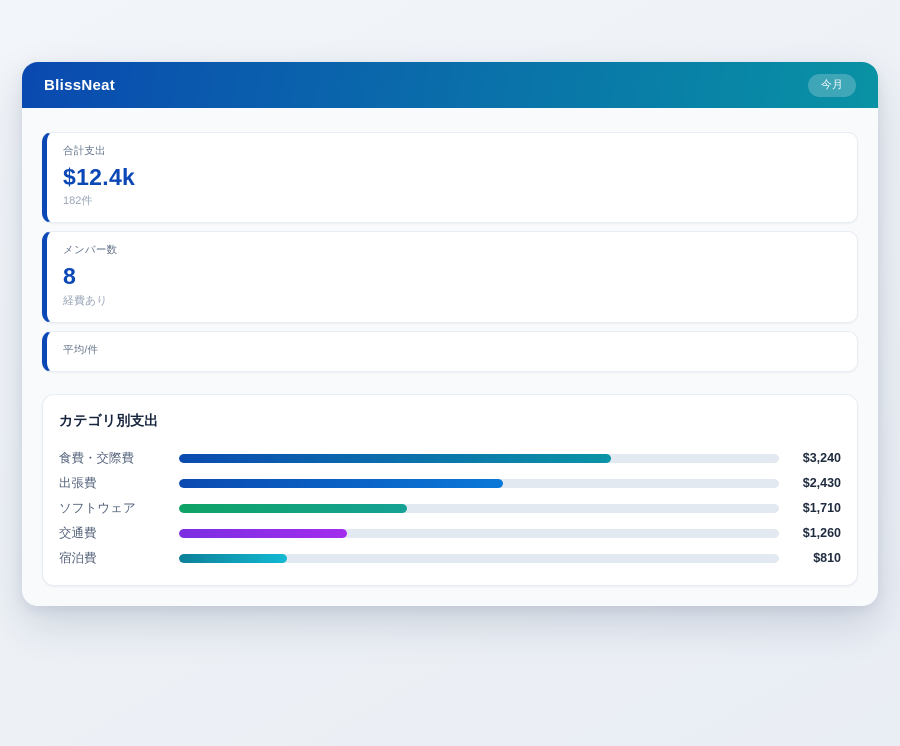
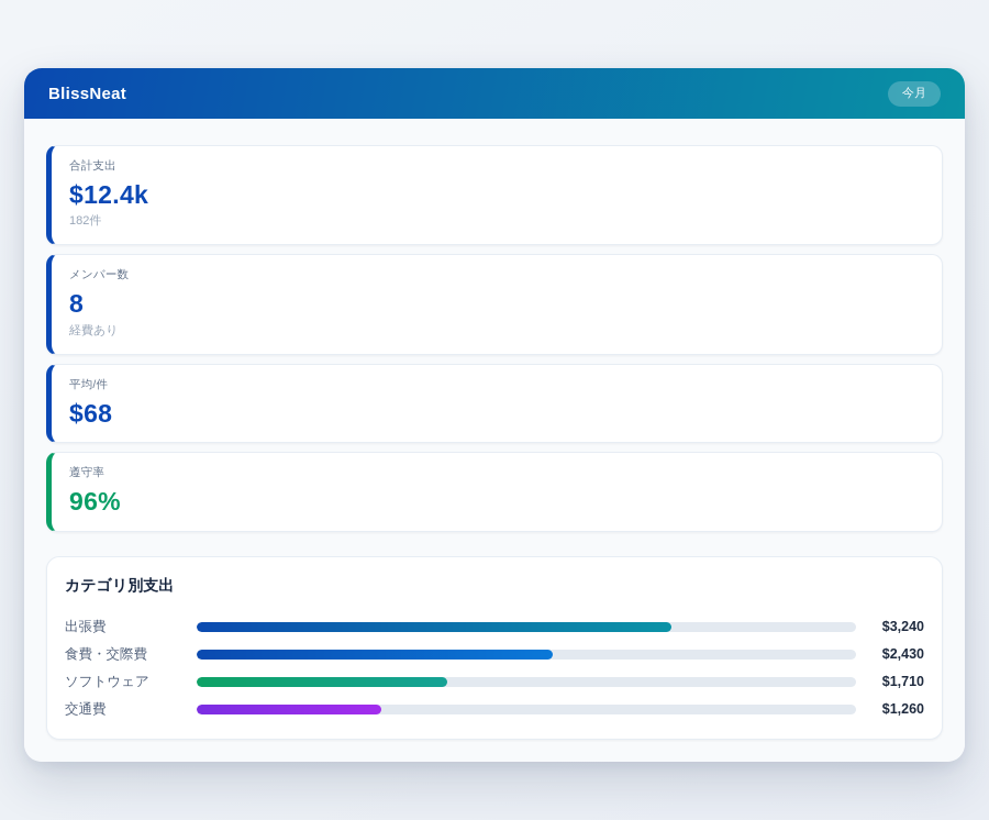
  BlissNeat
  今月
  合計支出
  $12.4k
  182件
  メンバー数
  8
  経費あり
  平均/件
+ $68
+ 遵守率
+ 96%
  カテゴリ別支出
- 食費・交際費
+ 出張費
  $3,240
- 出張費
+ 食費・交際費
  $2,430
  ソフトウェア
  $1,710
  交通費
  $1,260
- 宿泊費
- $810
